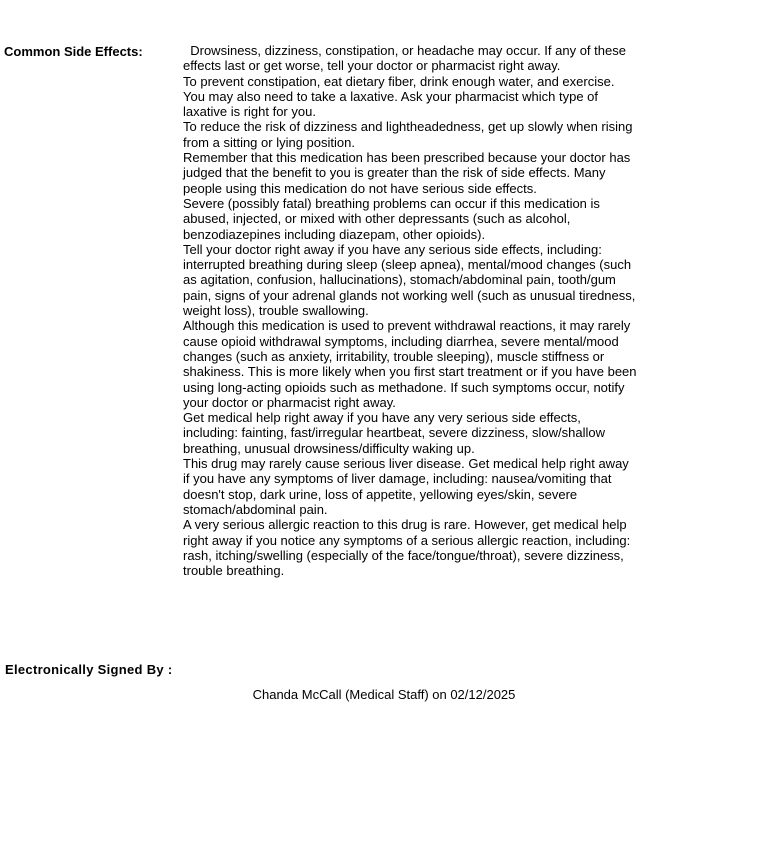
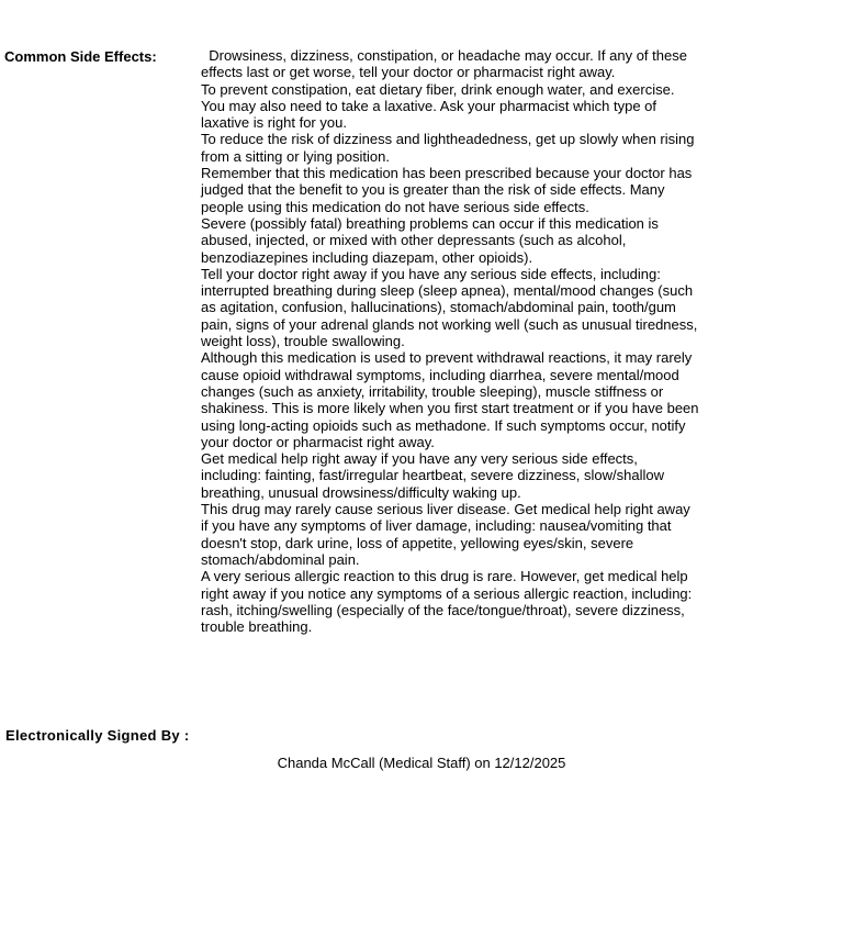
  Common Side Effects:
  Drowsiness, dizziness, constipation, or headache may occur. If any of these
  effects last or get worse, tell your doctor or pharmacist right away.
  To prevent constipation, eat dietary fiber, drink enough water, and exercise.
  You may also need to take a laxative. Ask your pharmacist which type of
  laxative is right for you.
  To reduce the risk of dizziness and lightheadedness, get up slowly when rising
  from a sitting or lying position.
  Remember that this medication has been prescribed because your doctor has
  judged that the benefit to you is greater than the risk of side effects. Many
  people using this medication do not have serious side effects.
  Severe (possibly fatal) breathing problems can occur if this medication is
  abused, injected, or mixed with other depressants (such as alcohol,
  benzodiazepines including diazepam, other opioids).
  Tell your doctor right away if you have any serious side effects, including:
  interrupted breathing during sleep (sleep apnea), mental/mood changes (such
  as agitation, confusion, hallucinations), stomach/abdominal pain, tooth/gum
  pain, signs of your adrenal glands not working well (such as unusual tiredness,
  weight loss), trouble swallowing.
  Although this medication is used to prevent withdrawal reactions, it may rarely
  cause opioid withdrawal symptoms, including diarrhea, severe mental/mood
  changes (such as anxiety, irritability, trouble sleeping), muscle stiffness or
  shakiness. This is more likely when you first start treatment or if you have been
  using long-acting opioids such as methadone. If such symptoms occur, notify
  your doctor or pharmacist right away.
  Get medical help right away if you have any very serious side effects,
  including: fainting, fast/irregular heartbeat, severe dizziness, slow/shallow
  breathing, unusual drowsiness/difficulty waking up.
  This drug may rarely cause serious liver disease. Get medical help right away
  if you have any symptoms of liver damage, including: nausea/vomiting that
  doesn't stop, dark urine, loss of appetite, yellowing eyes/skin, severe
  stomach/abdominal pain.
  A very serious allergic reaction to this drug is rare. However, get medical help
  right away if you notice any symptoms of a serious allergic reaction, including:
  rash, itching/swelling (especially of the face/tongue/throat), severe dizziness,
  trouble breathing.
  Electronically Signed By :
- Chanda McCall (Medical Staff) on 02/12/2025
+ Chanda McCall (Medical Staff) on 12/12/2025
